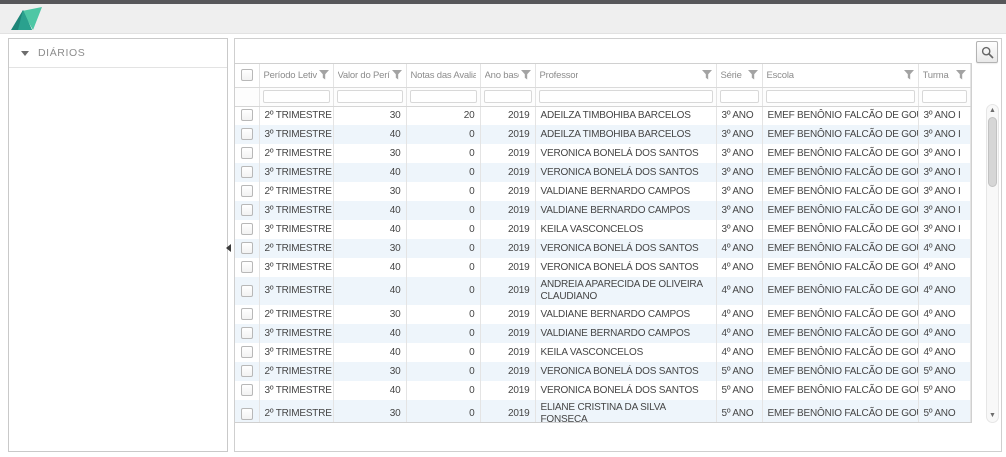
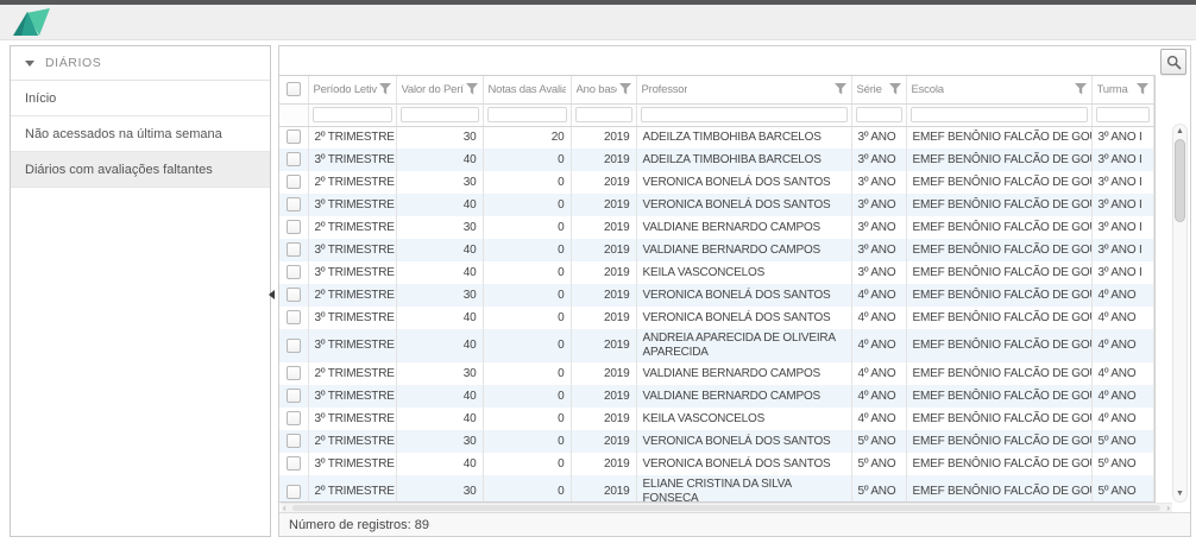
  DIÁRIOS
+ Início
+ Não acessados na última semana
+ Diários com avaliações faltantes
  	Período Letiv	Valor do Perí	Notas das Avalia	Ano bas	Professor	Série	Escola	Turma
  	2º TRIMESTRE	30	20	2019	ADEILZA TIMBOHIBA BARCELOS	3º ANO	EMEF BENÔNIO FALCÃO DE GO	3º ANO I
  	3º TRIMESTRE	40	0	2019	ADEILZA TIMBOHIBA BARCELOS	3º ANO	EMEF BENÔNIO FALCÃO DE GO	3º ANO I
  	2º TRIMESTRE	30	0	2019	VERONICA BONELÁ DOS SANTOS	3º ANO	EMEF BENÔNIO FALCÃO DE GO	3º ANO I
  	3º TRIMESTRE	40	0	2019	VERONICA BONELÁ DOS SANTOS	3º ANO	EMEF BENÔNIO FALCÃO DE GO	3º ANO I
  	2º TRIMESTRE	30	0	2019	VALDIANE BERNARDO CAMPOS	3º ANO	EMEF BENÔNIO FALCÃO DE GO	3º ANO I
  	3º TRIMESTRE	40	0	2019	VALDIANE BERNARDO CAMPOS	3º ANO	EMEF BENÔNIO FALCÃO DE GO	3º ANO I
  	3º TRIMESTRE	40	0	2019	KEILA VASCONCELOS	3º ANO	EMEF BENÔNIO FALCÃO DE GO	3º ANO I
  	2º TRIMESTRE	30	0	2019	VERONICA BONELÁ DOS SANTOS	4º ANO	EMEF BENÔNIO FALCÃO DE GO	4º ANO
  	3º TRIMESTRE	40	0	2019	VERONICA BONELÁ DOS SANTOS	4º ANO	EMEF BENÔNIO FALCÃO DE GO	4º ANO
- 	3º TRIMESTRE	40	0	2019	ANDREIA APARECIDA DE OLIVEIRA CLAUDIANO	4º ANO	EMEF BENÔNIO FALCÃO DE GO	4º ANO
+ 	3º TRIMESTRE	40	0	2019	ANDREIA APARECIDA DE OLIVEIRA APARECIDA	4º ANO	EMEF BENÔNIO FALCÃO DE GO	4º ANO
  	2º TRIMESTRE	30	0	2019	VALDIANE BERNARDO CAMPOS	4º ANO	EMEF BENÔNIO FALCÃO DE GO	4º ANO
  	3º TRIMESTRE	40	0	2019	VALDIANE BERNARDO CAMPOS	4º ANO	EMEF BENÔNIO FALCÃO DE GO	4º ANO
  	3º TRIMESTRE	40	0	2019	KEILA VASCONCELOS	4º ANO	EMEF BENÔNIO FALCÃO DE GO	4º ANO
  	2º TRIMESTRE	30	0	2019	VERONICA BONELÁ DOS SANTOS	5º ANO	EMEF BENÔNIO FALCÃO DE GO	5º ANO
  	3º TRIMESTRE	40	0	2019	VERONICA BONELÁ DOS SANTOS	5º ANO	EMEF BENÔNIO FALCÃO DE GO	5º ANO
  	2º TRIMESTRE	30	0	2019	ELIANE CRISTINA DA SILVA FONSECA	5º ANO	EMEF BENÔNIO FALCÃO DE GO	5º ANO
+ ‹
+ ›
+ Número de registros: 89
